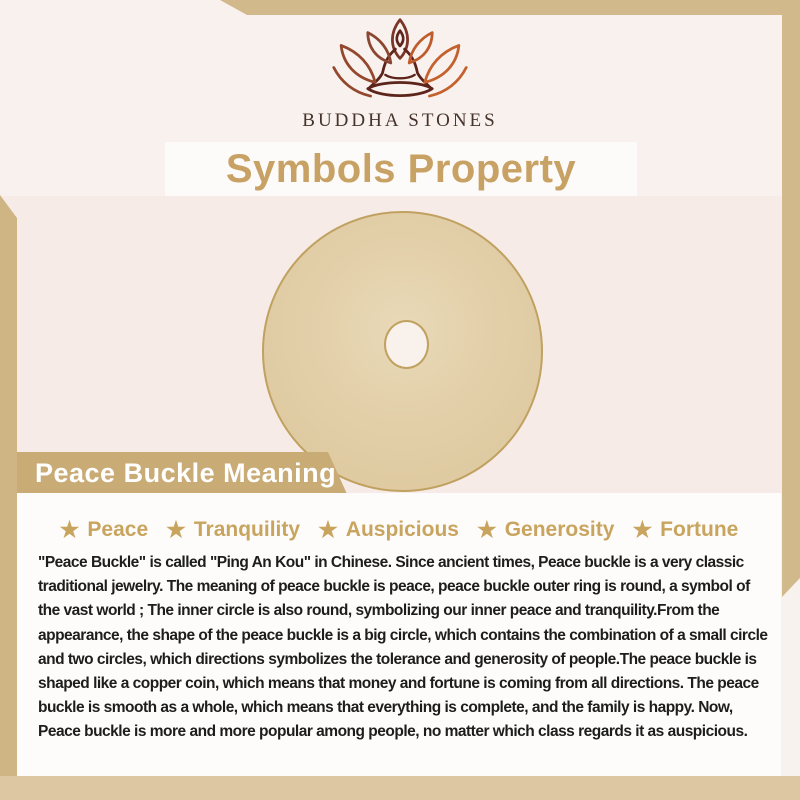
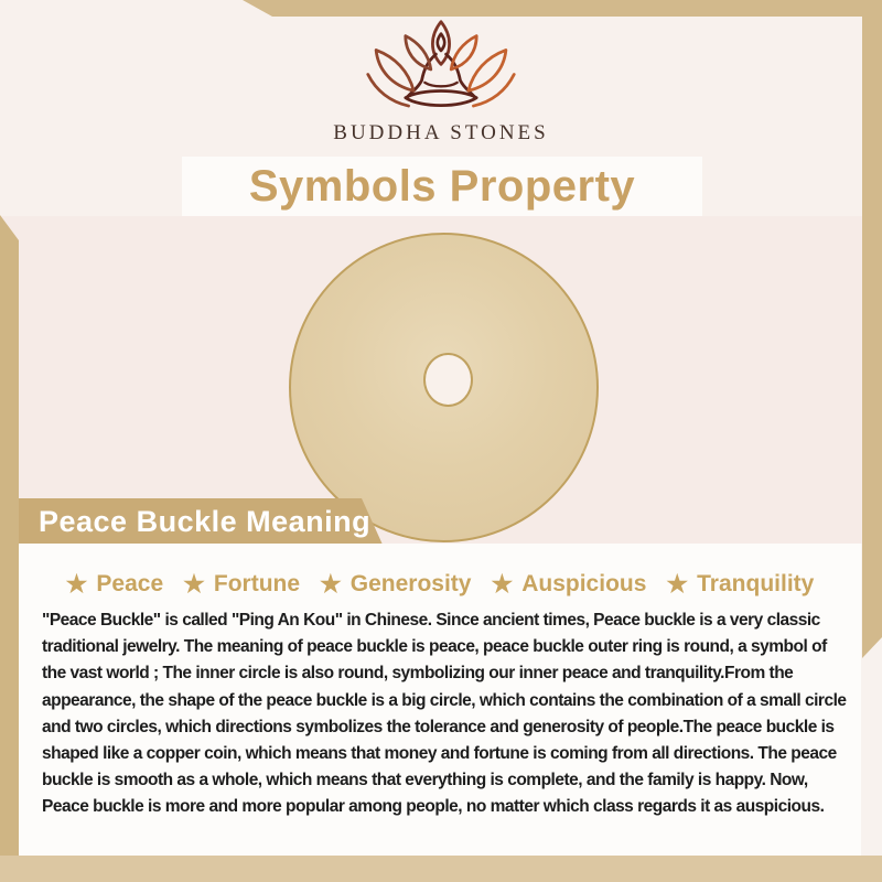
  BUDDHA STONES
  Symbols Property
  Peace Buckle Meaning
  ★
  Peace
  ★
- Tranquility
+ Fortune
  ★
- Auspicious
+ Generosity
  ★
- Generosity
+ Auspicious
  ★
- Fortune
+ Tranquility
  "Peace Buckle" is called "Ping An Kou" in Chinese. Since ancient times, Peace buckle is a very classic traditional jewelry. The meaning of peace buckle is peace, peace buckle outer ring is round, a symbol of the vast world ; The inner circle is also round, symbolizing our inner peace and tranquility.From the appearance, the shape of the peace buckle is a big circle, which contains the combination of a small circle and two circles, which directions symbolizes the tolerance and generosity of people.The peace buckle is shaped like a copper coin, which means that money and fortune is coming from all directions. The peace buckle is smooth as a whole, which means that everything is complete, and the family is happy. Now, Peace buckle is more and more popular among people, no matter which class regards it as auspicious.
